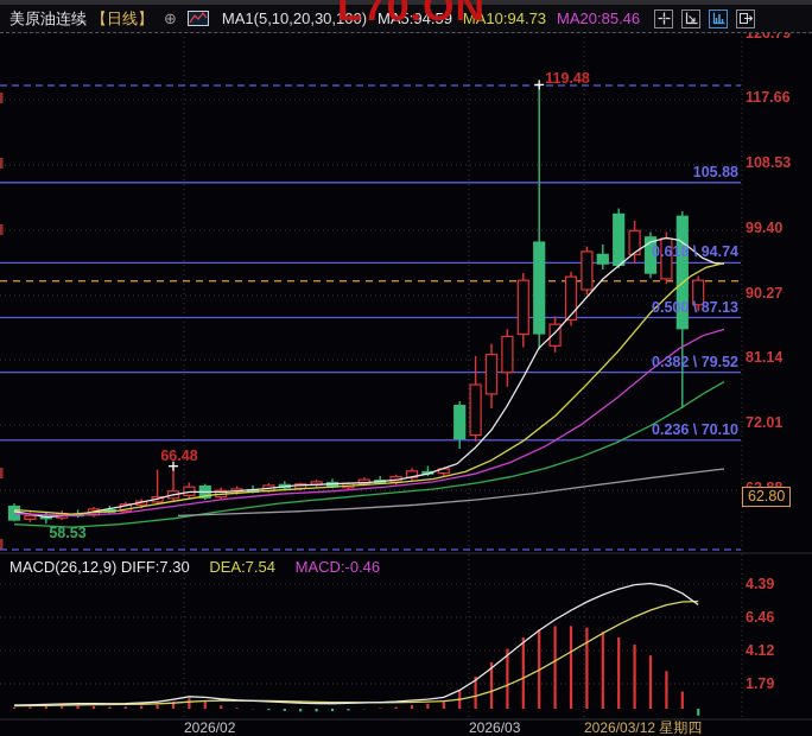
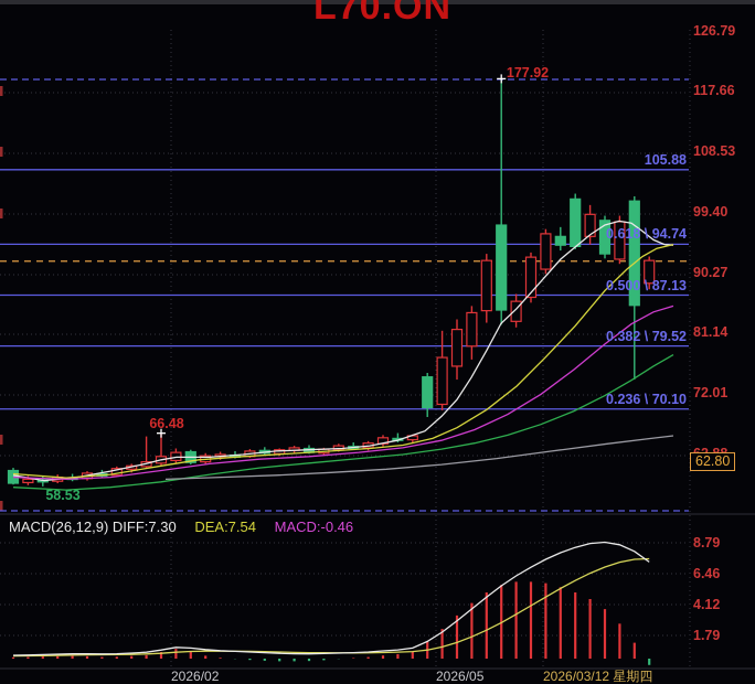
  105.88
  0.618 \ 94.74
  0.500 \ 87.13
  0.382 \ 79.52
  0.236 \ 70.10
  126.79
  117.66
  108.53
  99.40
  90.27
  81.14
  72.01
- 4.39
+ 8.79
  6.46
  4.12
  1.79
  2026/02
- 2026/03
+ 2026/05
  2026/03/12 星期四
- 119.48
+ 177.92
  66.48
  58.53
- 美原油连续
- 【日线】
- ⊕
- MA1(5,10,20,30,100)
- MA5:94.59
- MA10:94.73
- MA20:85.46
  L70.ON
  MACD(26,12,9) DIFF:7.30 DEA:7.54 MACD:-0.46
  62.80
